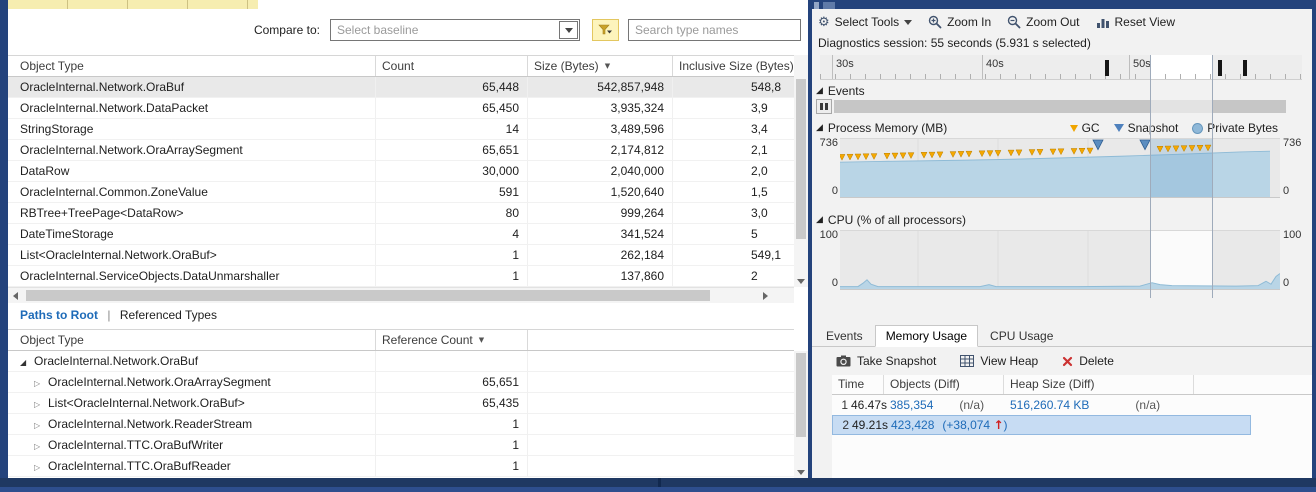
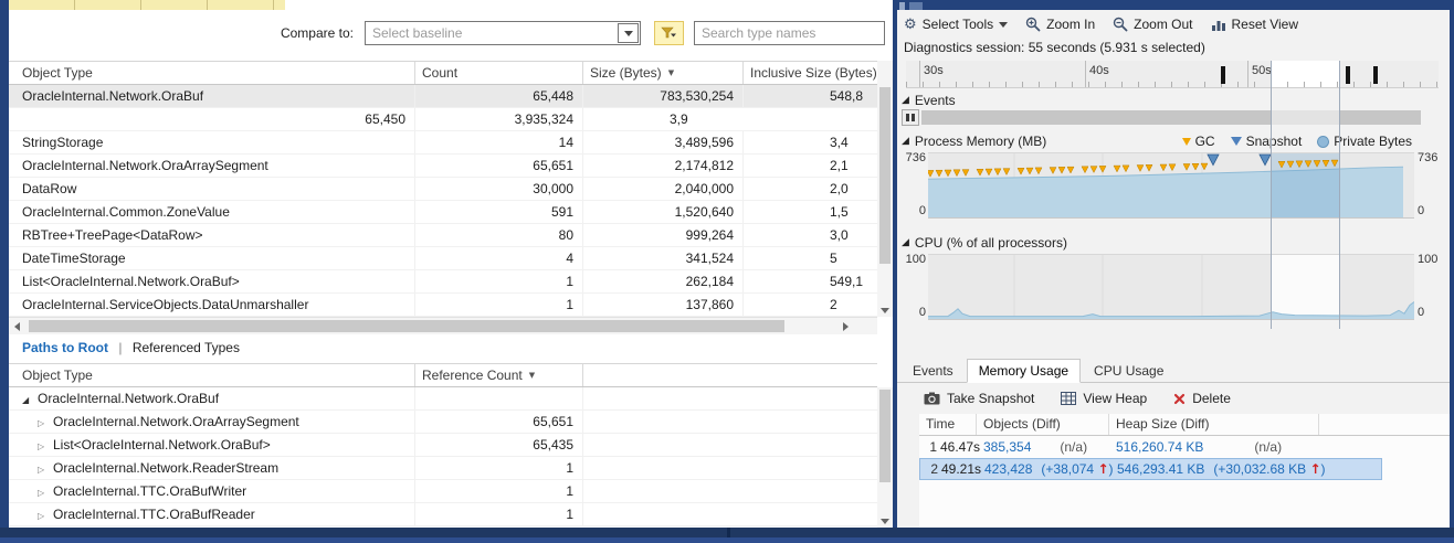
  Compare to:
  Select baseline
  Search type names
  Object Type
  Count
  Size (Bytes) ▼
  Inclusive Size (Bytes)
  OracleInternal.Network.OraBuf
  65,448
- 542,857,948
+ 783,530,254
  548,8
- OracleInternal.Network.DataPacket
  65,450
  3,935,324
  3,9
  StringStorage
  14
  3,489,596
  3,4
  OracleInternal.Network.OraArraySegment
  65,651
  2,174,812
  2,1
  DataRow
  30,000
  2,040,000
  2,0
  OracleInternal.Common.ZoneValue
  591
  1,520,640
  1,5
  RBTree+TreePage<DataRow>
  80
  999,264
  3,0
  DateTimeStorage
  4
  341,524
  5
  List<OracleInternal.Network.OraBuf>
  1
  262,184
  549,1
  OracleInternal.ServiceObjects.DataUnmarshaller
  1
  137,860
  2
  Paths to Root | Referenced Types
  Object Type
  Reference Count ▼
  ◢ OracleInternal.Network.OraBuf
  ▷ OracleInternal.Network.OraArraySegment
  65,651
  ▷ List<OracleInternal.Network.OraBuf>
  65,435
  ▷ OracleInternal.Network.ReaderStream
  1
  ▷ OracleInternal.TTC.OraBufWriter
  1
  ▷ OracleInternal.TTC.OraBufReader
  1
  ⚙
  Select Tools
  Zoom In
  Zoom Out
  Reset View
  Diagnostics session: 55 seconds (5.931 s selected)
  30s
  40s
  50s
  ◢
  Events
  ◢
  Process Memory (MB)
  GC
  Snapshot
  Private Bytes
  736
  0
  736
  0
  ◢
  CPU (% of all processors)
  100
  0
  100
  0
  Events
  Memory Usage
  CPU Usage
  Take Snapshot
  View Heap
  Delete
  Time
  Objects (Diff)
  Heap Size (Diff)
  1
  46.47s
  385,354 (n/a)
  516,260.74 KB (n/a)
  2
  49.21s
  423,428 (+38,074 ↑)
+ 546,293.41 KB (+30,032.68 KB ↑)
